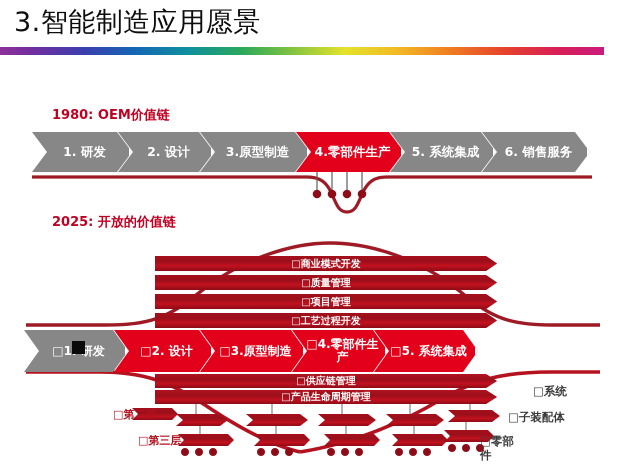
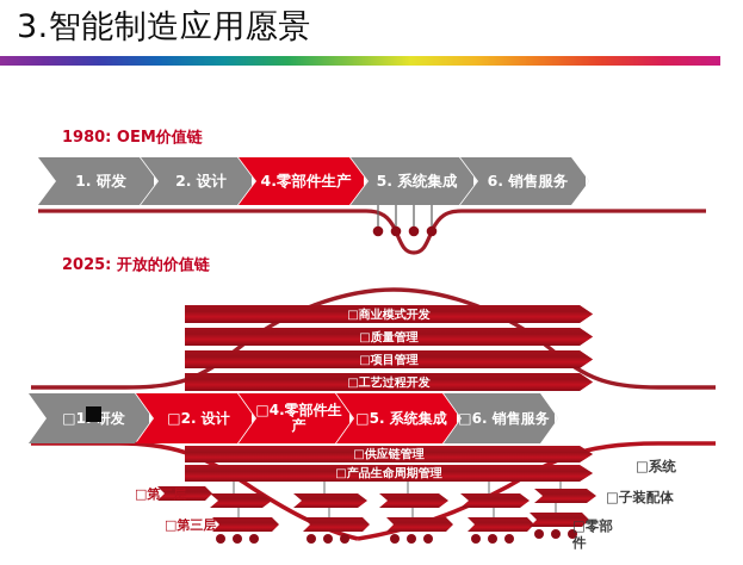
  3.智能制造应用愿景
  1980: OEM价值链
  1. 研发
  2. 设计
- 3.原型制造
  4.零部件生产
  5. 系统集成
  6. 销售服务
  2025: 开放的价值链
  □商业模式开发
  □质量管理
  □项目管理
  □工艺过程开发
  □供应链管理
  □产品生命周期管理
  □1 研发
  □2. 设计
- □3.原型制造
  □4.零部件生产
  □5. 系统集成
+ □6. 销售服务
  □第二层
  □第三层
  □系统
  □子装配体
  □零部件
